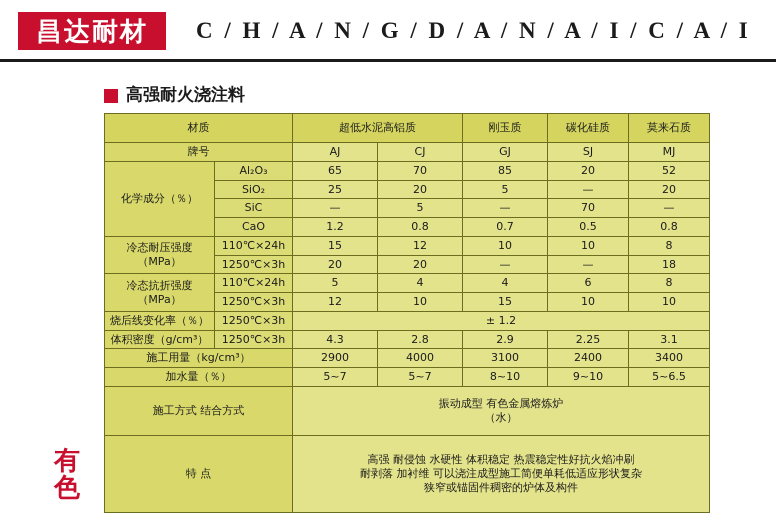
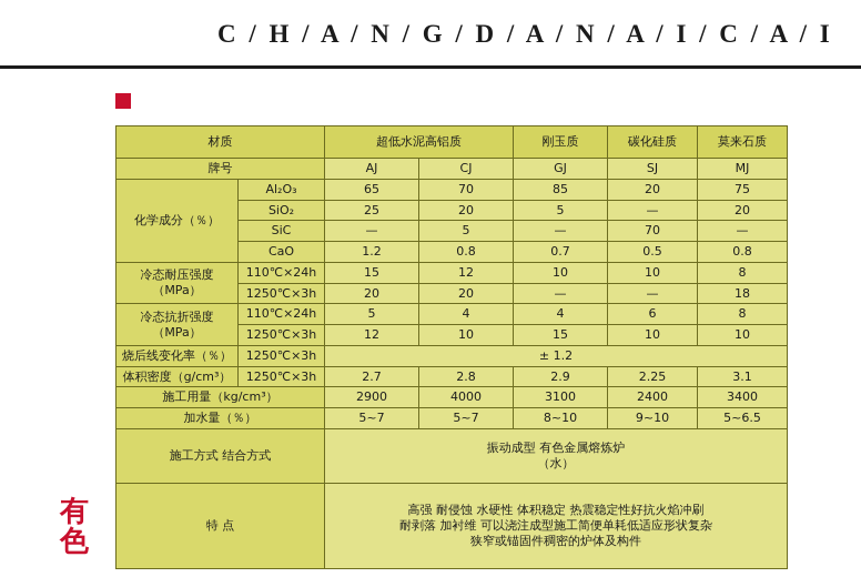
- 昌达耐材
  C / H / A / N / G / D / A / N / A / I / C / A / I
- 高强耐火浇注料
  材质	超低水泥高铝质	刚玉质	碳化硅质	莫来石质
  牌号	AJ	CJ	GJ	SJ	MJ
- 化学成分（％）	Al₂O₃	65	70	85	20	52
+ 化学成分（％）	Al₂O₃	65	70	85	20	75
  SiO₂	25	20	5	—	20
  SiC	—	5	—	70	—
  CaO	1.2	0.8	0.7	0.5	0.8
  冷态耐压强度（MPa）	110℃×24h	15	12	10	10	8
  1250℃×3h	20	20	—	—	18
  冷态抗折强度（MPa）	110℃×24h	5	4	4	6	8
  1250℃×3h	12	10	15	10	10
  烧后线变化率（％）	1250℃×3h	± 1.2
- 体积密度（g/cm³）	1250℃×3h	4.3	2.8	2.9	2.25	3.1
+ 体积密度（g/cm³）	1250℃×3h	2.7	2.8	2.9	2.25	3.1
  施工用量（kg/cm³）	2900	4000	3100	2400	3400
  加水量（％）	5~7	5~7	8~10	9~10	5~6.5
  施工方式 结合方式	振动成型 有色金属熔炼炉 （水）
  特 点	高强 耐侵蚀 水硬性 体积稳定 热震稳定性好抗火焰冲刷 耐剥落 加衬维 可以浇注成型施工简便单耗低适应形状复杂 狭窄或锚固件稠密的炉体及构件
  有
  色
